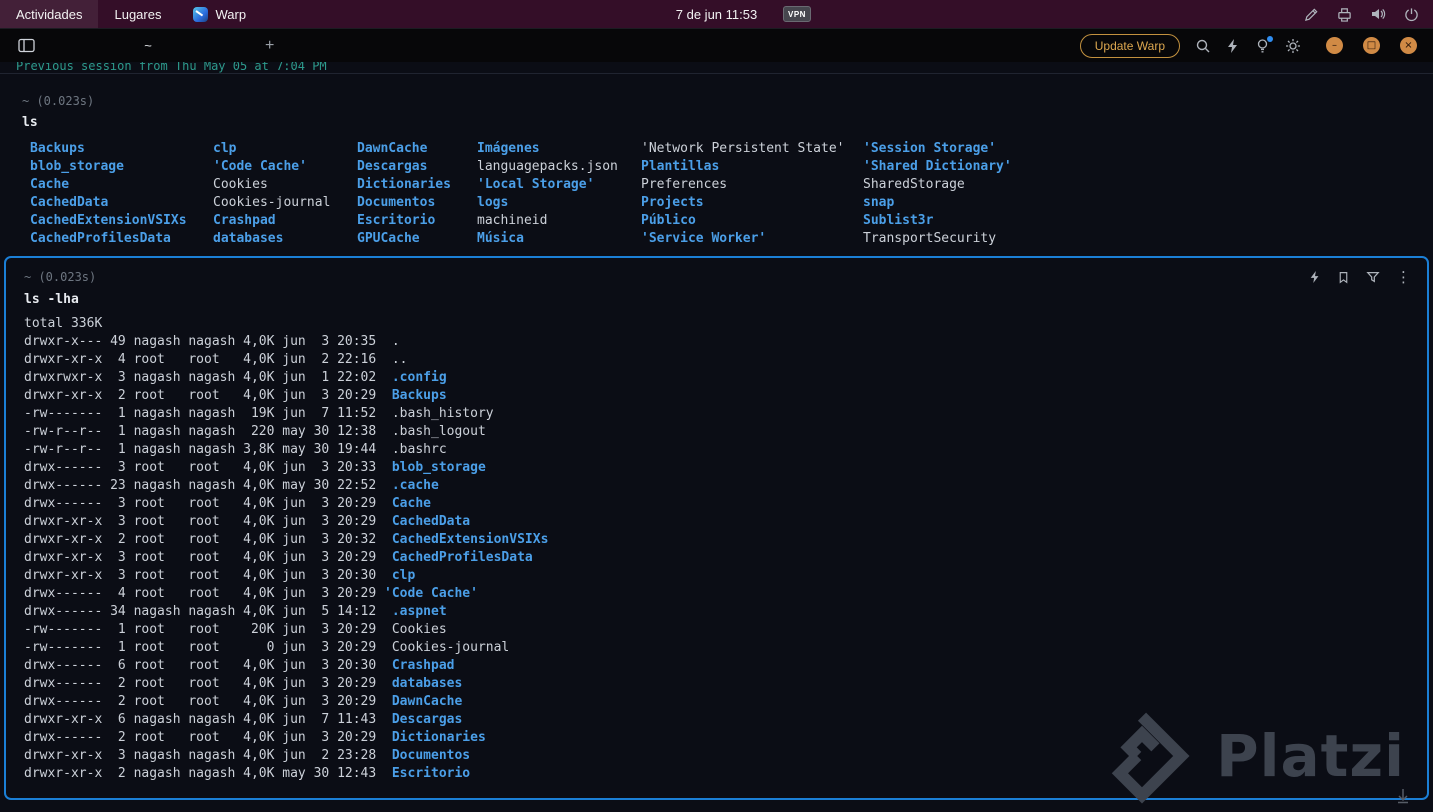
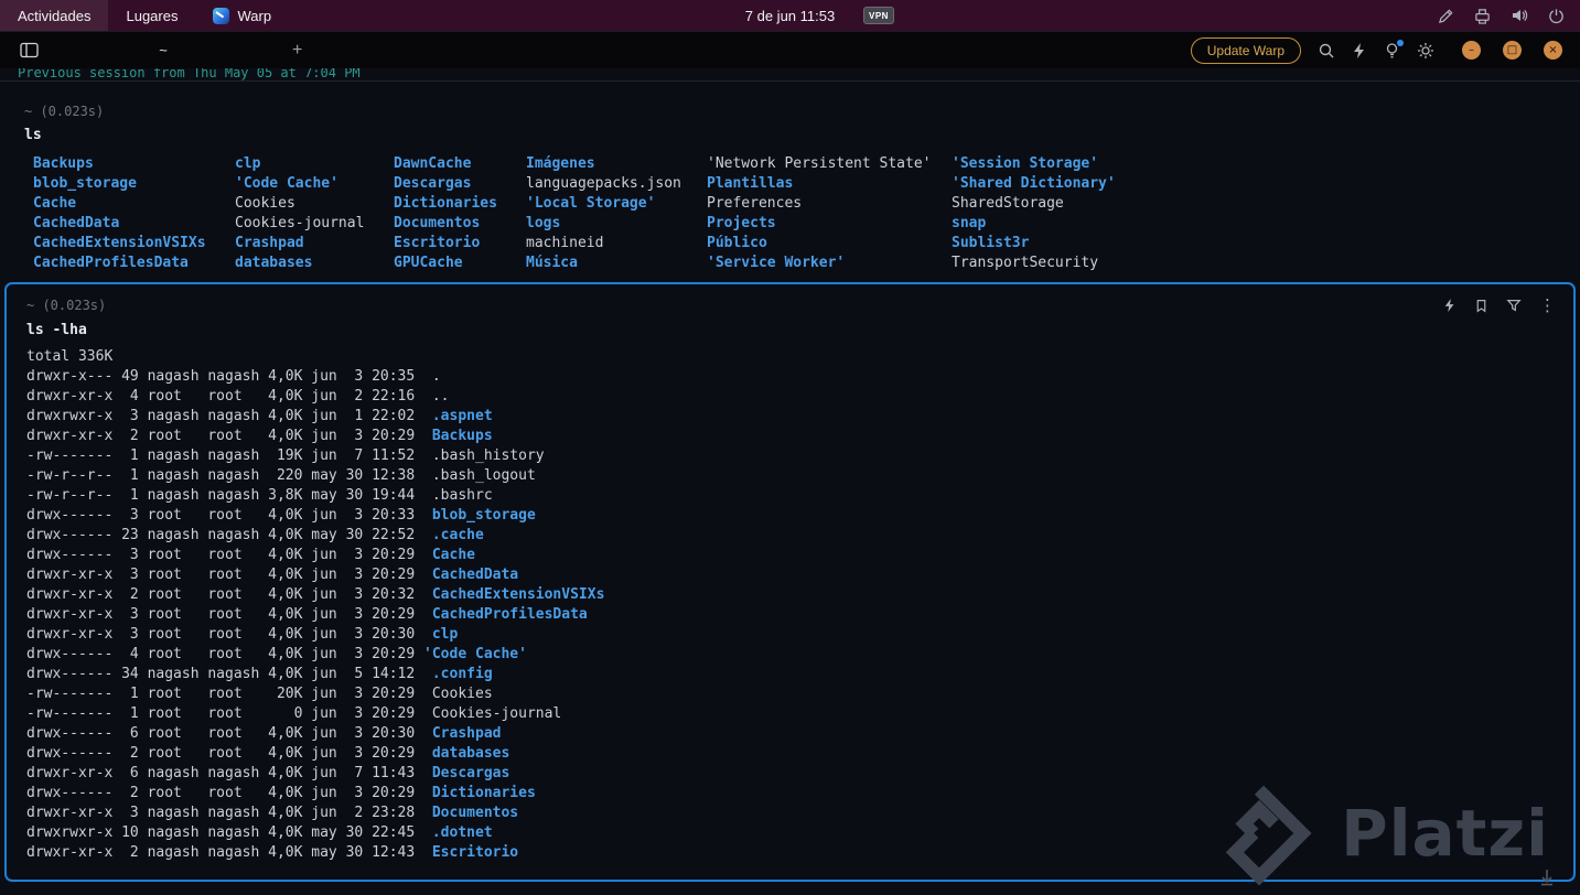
  Actividades
  Lugares
  Warp
  7 de jun 11:53
  VPN
  ~
  +
  Update Warp
  –
  □
  ×
  Previous session from Thu May 05 at 7:04 PM
  ~ (0.023s)
  ls
  Backups
  blob_storage
  Cache
  CachedData
  CachedExtensionVSIXs
  CachedProfilesData
  clp
  'Code Cache'
  Cookies
  Cookies-journal
  Crashpad
  databases
  DawnCache
  Descargas
  Dictionaries
  Documentos
  Escritorio
  GPUCache
  Imágenes
  languagepacks.json
  'Local Storage'
  logs
  machineid
  Música
  'Network Persistent State'
  Plantillas
  Preferences
  Projects
  Público
  'Service Worker'
  'Session Storage'
  'Shared Dictionary'
  SharedStorage
  snap
  Sublist3r
  TransportSecurity
  ~ (0.023s)
  ⋮
  ls -lha
  total 336K
  drwxr-x--- 49 nagash nagash 4,0K jun 3 20:35 .
  drwxr-xr-x 4 root root 4,0K jun 2 22:16 ..
- drwxrwxr-x 3 nagash nagash 4,0K jun 1 22:02 .config
+ drwxrwxr-x 3 nagash nagash 4,0K jun 1 22:02 .aspnet
  drwxr-xr-x 2 root root 4,0K jun 3 20:29 Backups
  -rw------- 1 nagash nagash 19K jun 7 11:52 .bash_history
  -rw-r--r-- 1 nagash nagash 220 may 30 12:38 .bash_logout
  -rw-r--r-- 1 nagash nagash 3,8K may 30 19:44 .bashrc
  drwx------ 3 root root 4,0K jun 3 20:33 blob_storage
  drwx------ 23 nagash nagash 4,0K may 30 22:52 .cache
  drwx------ 3 root root 4,0K jun 3 20:29 Cache
  drwxr-xr-x 3 root root 4,0K jun 3 20:29 CachedData
  drwxr-xr-x 2 root root 4,0K jun 3 20:32 CachedExtensionVSIXs
  drwxr-xr-x 3 root root 4,0K jun 3 20:29 CachedProfilesData
  drwxr-xr-x 3 root root 4,0K jun 3 20:30 clp
  drwx------ 4 root root 4,0K jun 3 20:29 'Code Cache'
- drwx------ 34 nagash nagash 4,0K jun 5 14:12 .aspnet
+ drwx------ 34 nagash nagash 4,0K jun 5 14:12 .config
  -rw------- 1 root root 20K jun 3 20:29 Cookies
  -rw------- 1 root root 0 jun 3 20:29 Cookies-journal
  drwx------ 6 root root 4,0K jun 3 20:30 Crashpad
  drwx------ 2 root root 4,0K jun 3 20:29 databases
- drwx------ 2 root root 4,0K jun 3 20:29 DawnCache
  drwxr-xr-x 6 nagash nagash 4,0K jun 7 11:43 Descargas
  drwx------ 2 root root 4,0K jun 3 20:29 Dictionaries
  drwxr-xr-x 3 nagash nagash 4,0K jun 2 23:28 Documentos
+ drwxrwxr-x 10 nagash nagash 4,0K may 30 22:45 .dotnet
  drwxr-xr-x 2 nagash nagash 4,0K may 30 12:43 Escritorio
  Platzi
